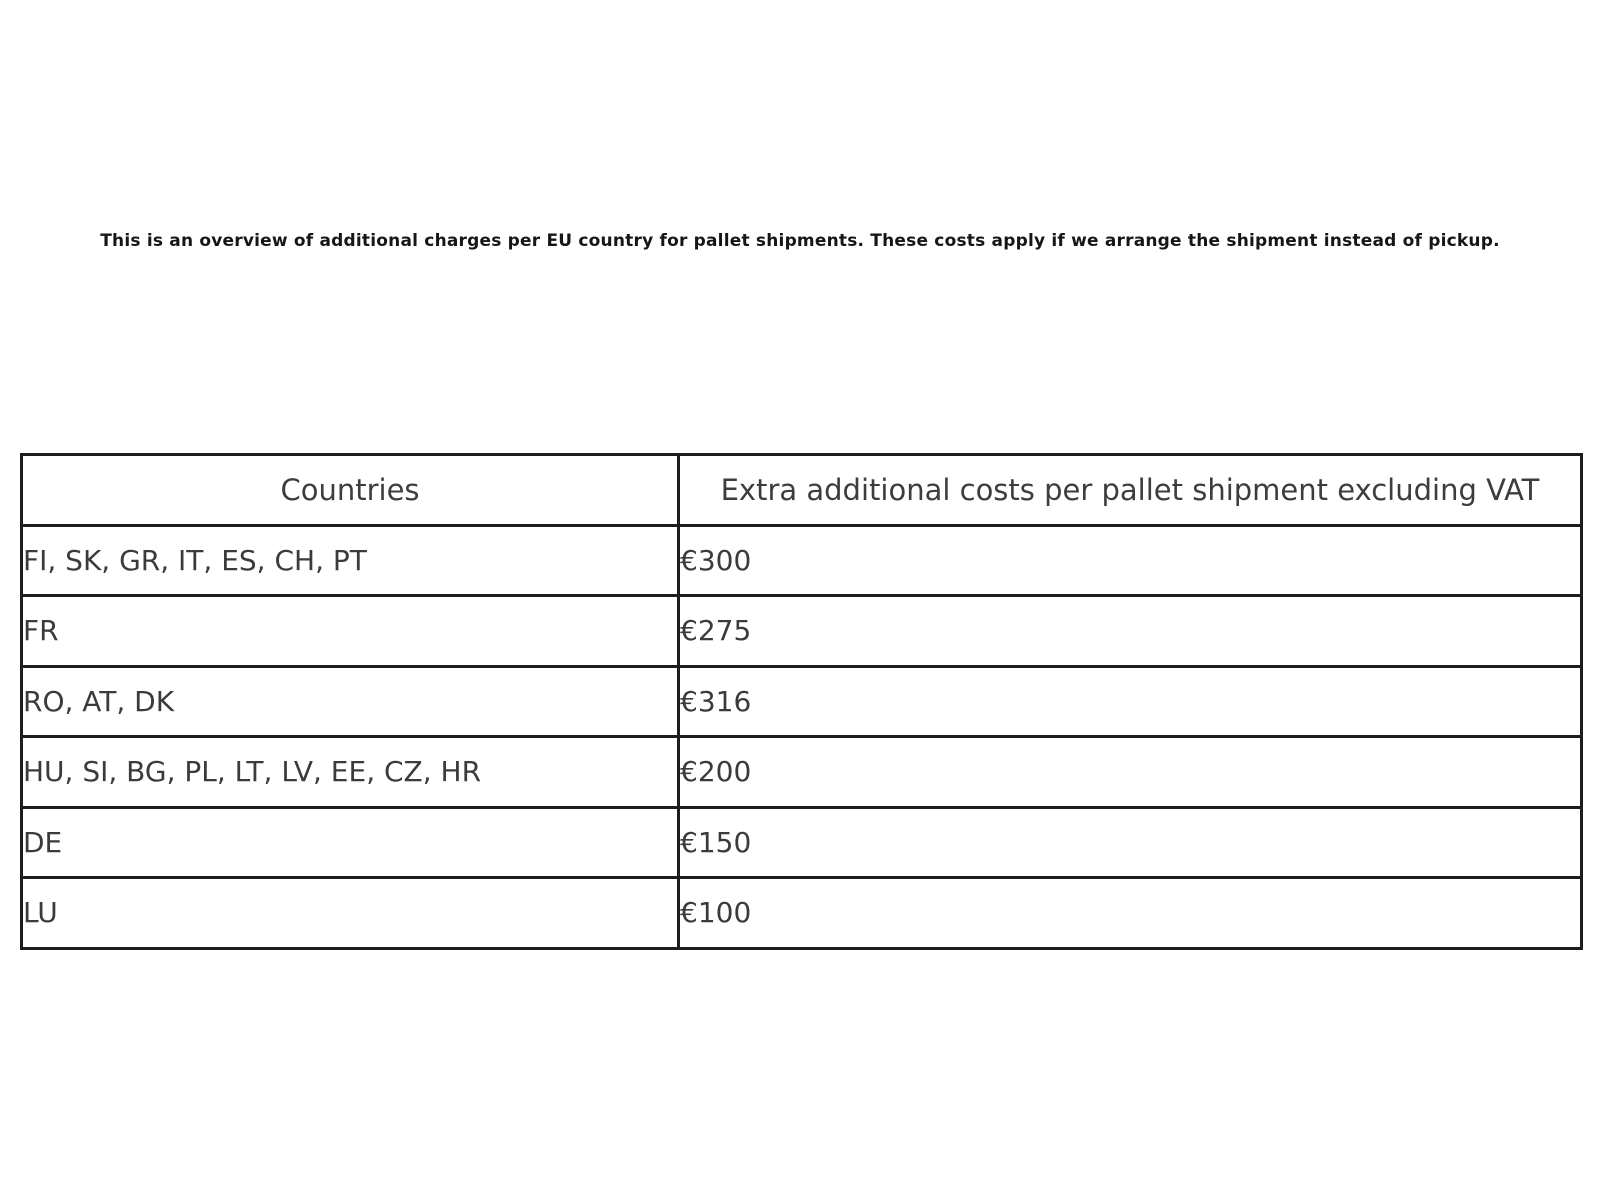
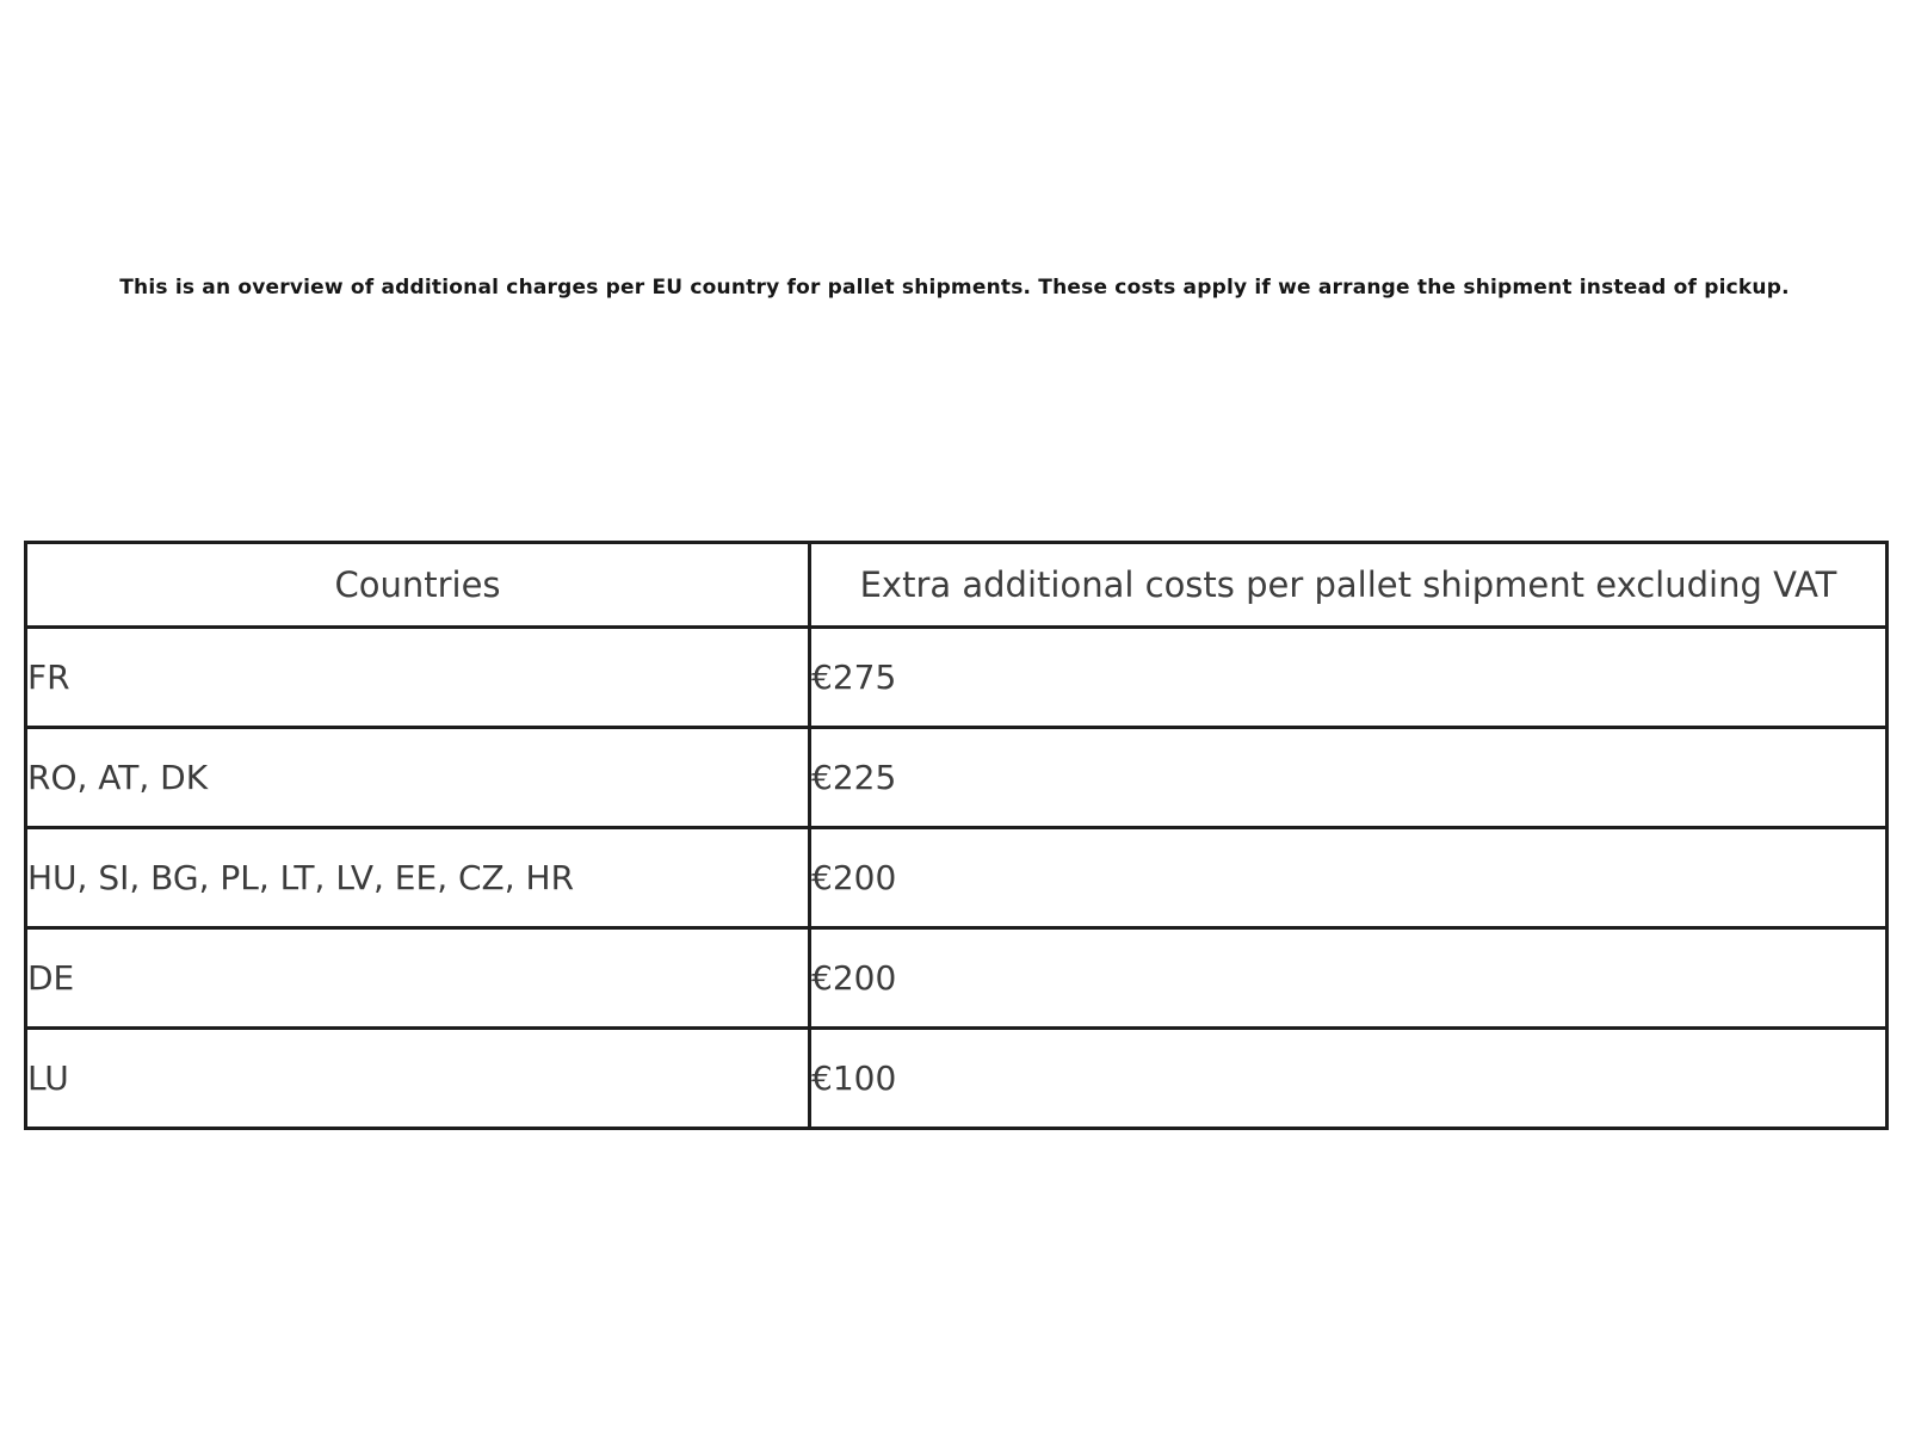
  This is an overview of additional charges per EU country for pallet shipments. These costs apply if we arrange the shipment instead of pickup.
  Countries	Extra additional costs per pallet shipment excluding VAT
- FI, SK, GR, IT, ES, CH, PT	€300
  FR	€275
- RO, AT, DK	€316
+ RO, AT, DK	€225
  HU, SI, BG, PL, LT, LV, EE, CZ, HR	€200
- DE	€150
+ DE	€200
  LU	€100
